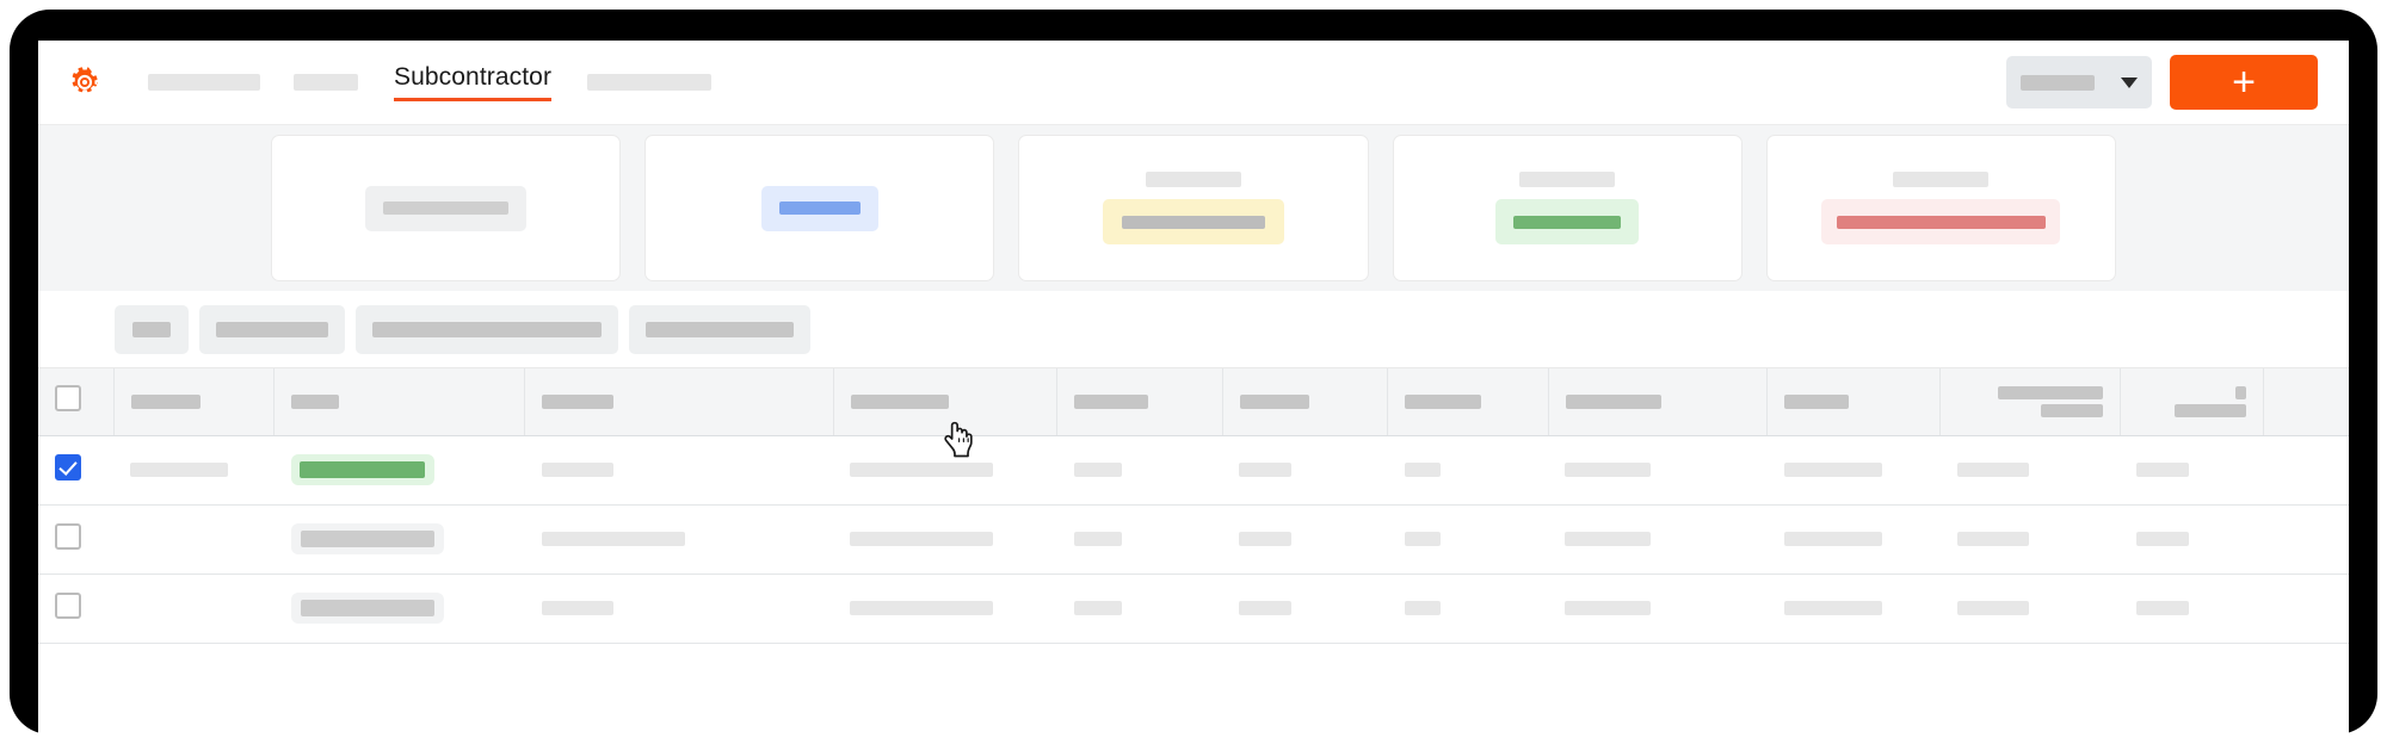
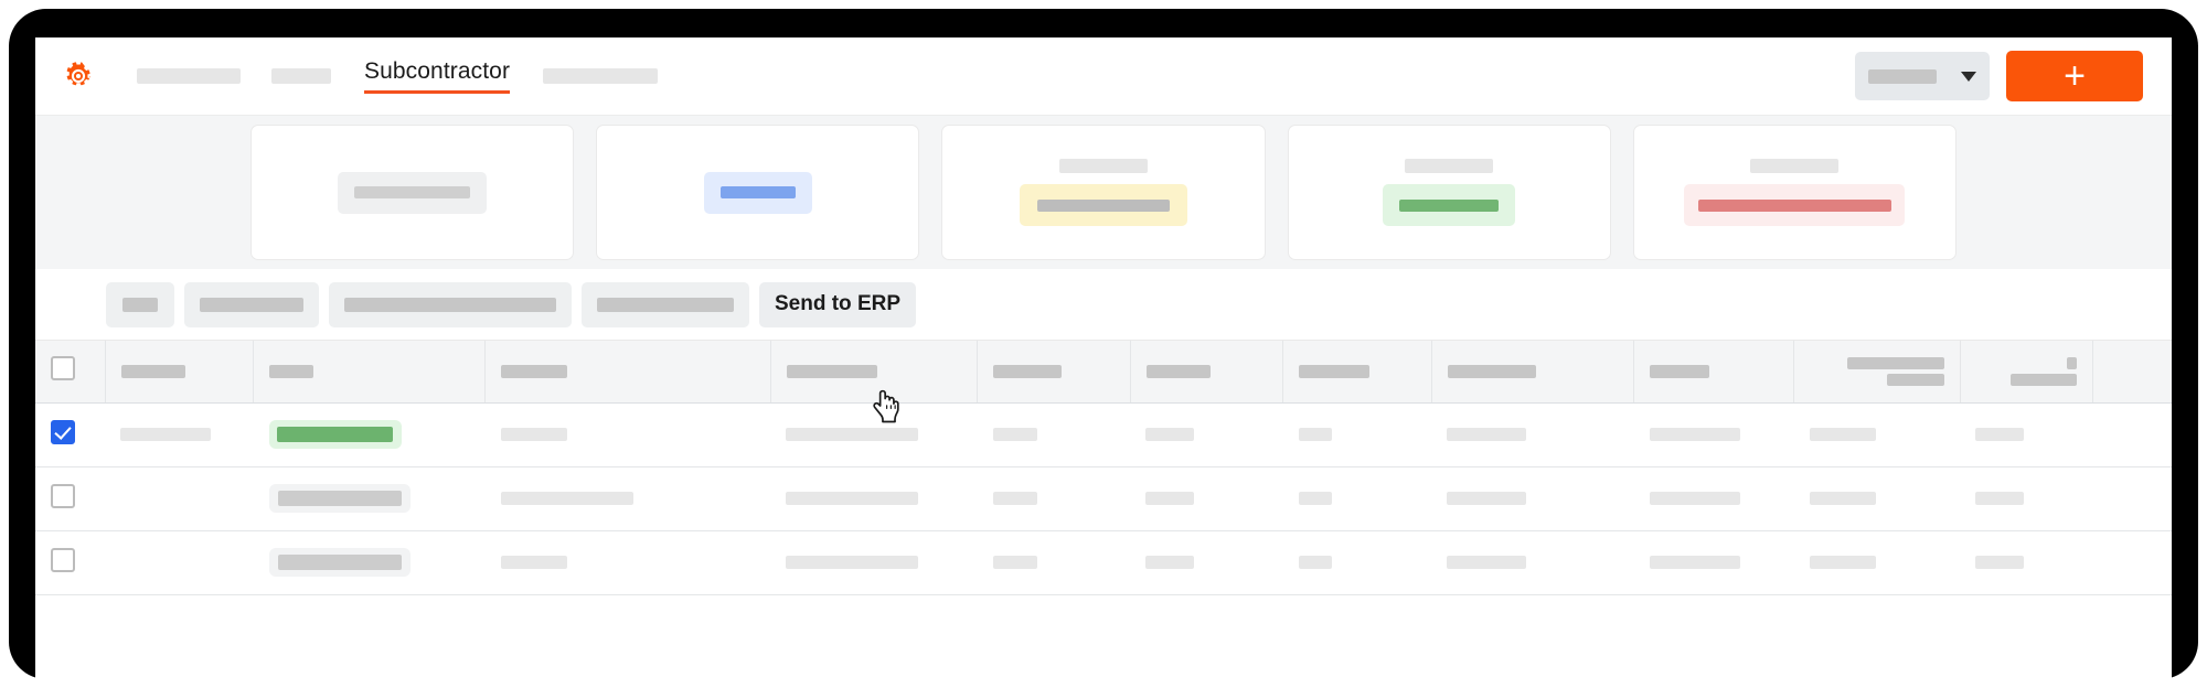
  Subcontractor
  +
+ Send to ERP
